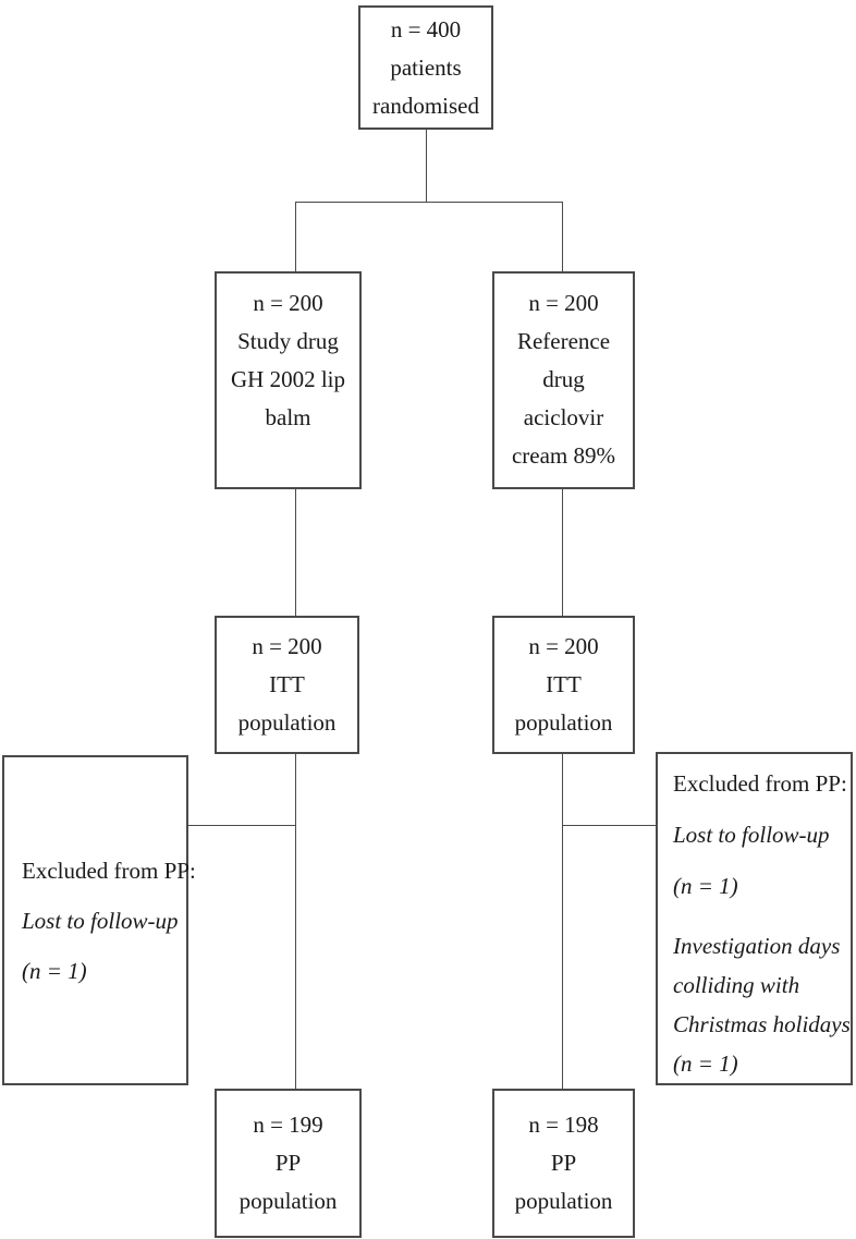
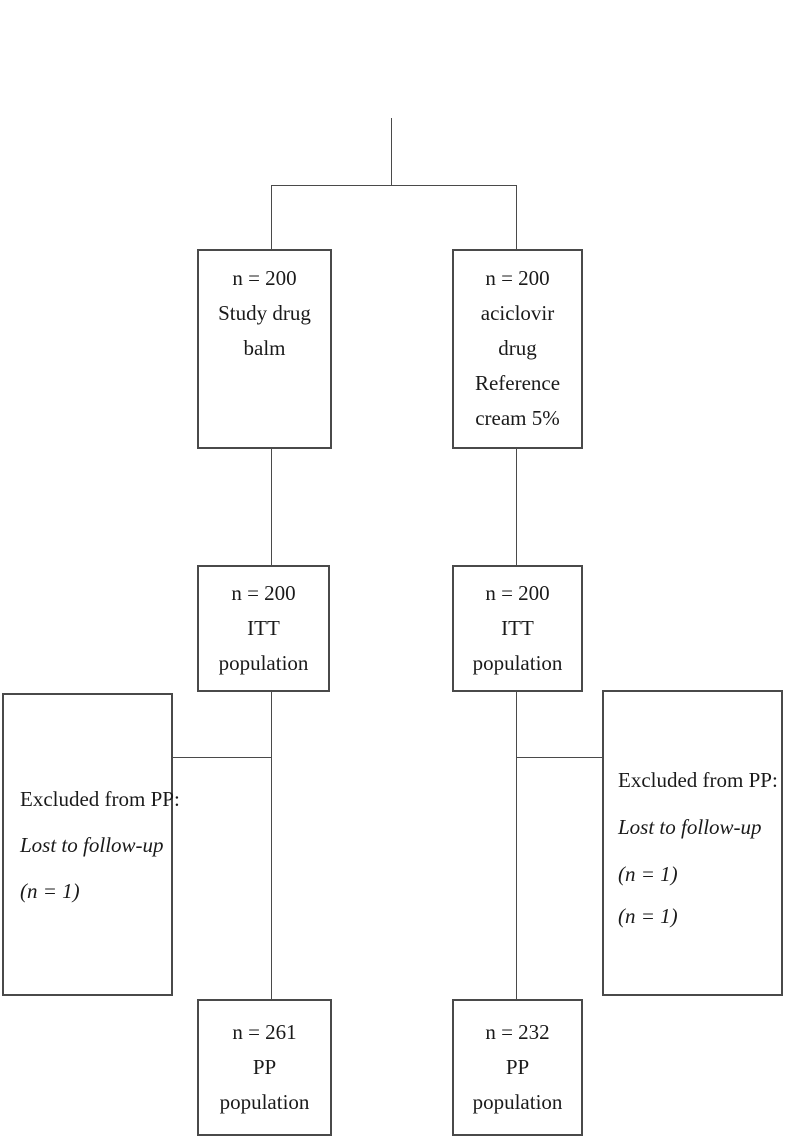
- n = 400
- patients
- randomised
  n = 200
  Study drug
- GH 2002 lip
  balm
  n = 200
- Reference
+ aciclovir
  drug
- aciclovir
+ Reference
- cream 89%
+ cream 5%
  n = 200
  ITT
  population
  n = 200
  ITT
  population
  Excluded from PP:
  Lost to follow-up
  (n = 1)
  Excluded from PP:
  Lost to follow-up
  (n = 1)
- Investigation days
- colliding with
- Christmas holidays
  (n = 1)
- n = 199
+ n = 261
  PP
  population
- n = 198
+ n = 232
  PP
  population
